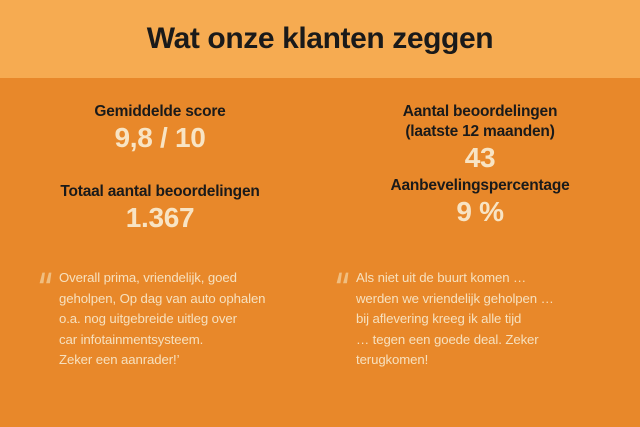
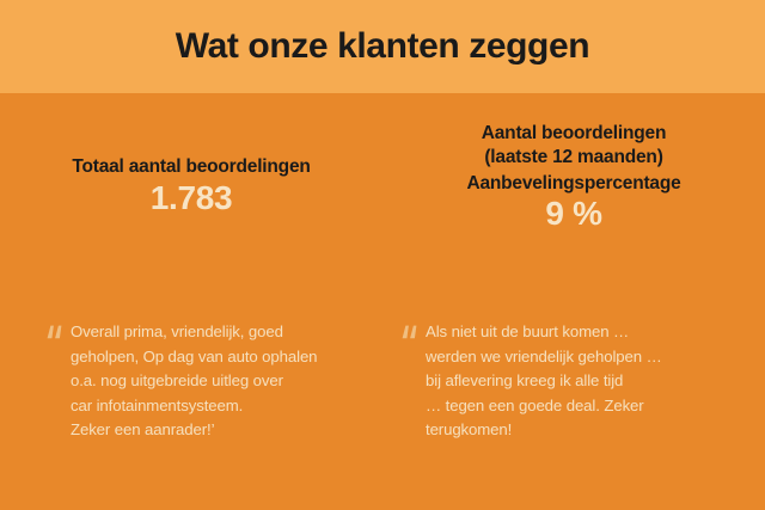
  Wat onze klanten zeggen
- Gemiddelde score
- 9,8 / 10
  Totaal aantal beoordelingen
- 1.367
+ 1.783
  Aantal beoordelingen
  (laatste 12 maanden)
- 43
  Aanbevelingspercentage
  9 %
  Overall prima, vriendelijk, goed
  geholpen, Op dag van auto ophalen
  o.a. nog uitgebreide uitleg over
  car infotainmentsysteem.
  Zeker een aanrader!’
  Als niet uit de buurt komen …
  werden we vriendelijk geholpen …
  bij aflevering kreeg ik alle tijd
  … tegen een goede deal. Zeker
  terugkomen!
